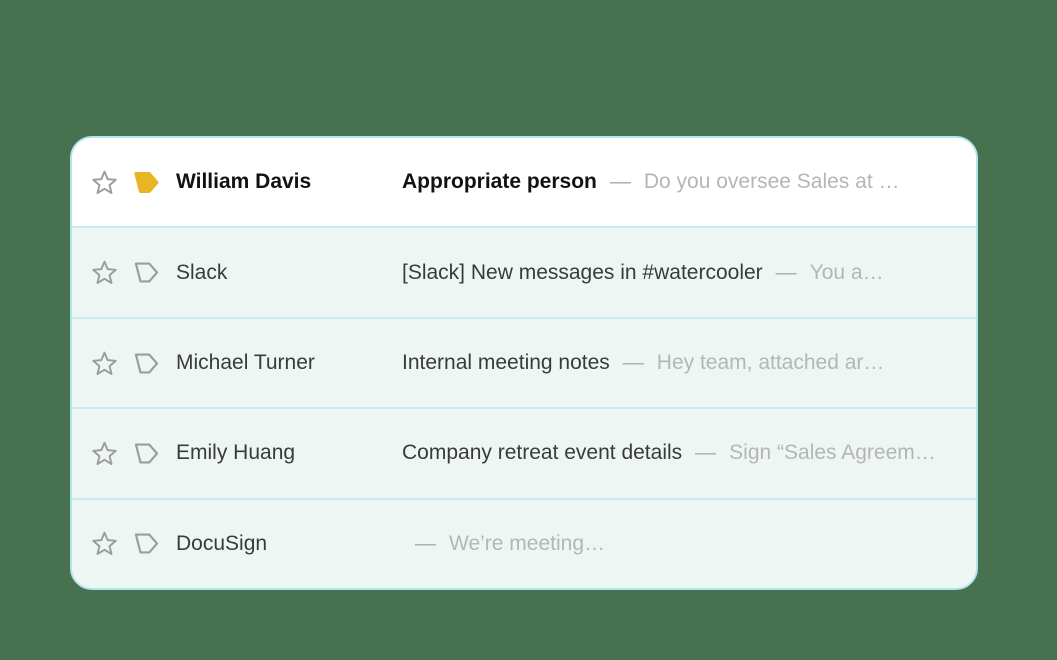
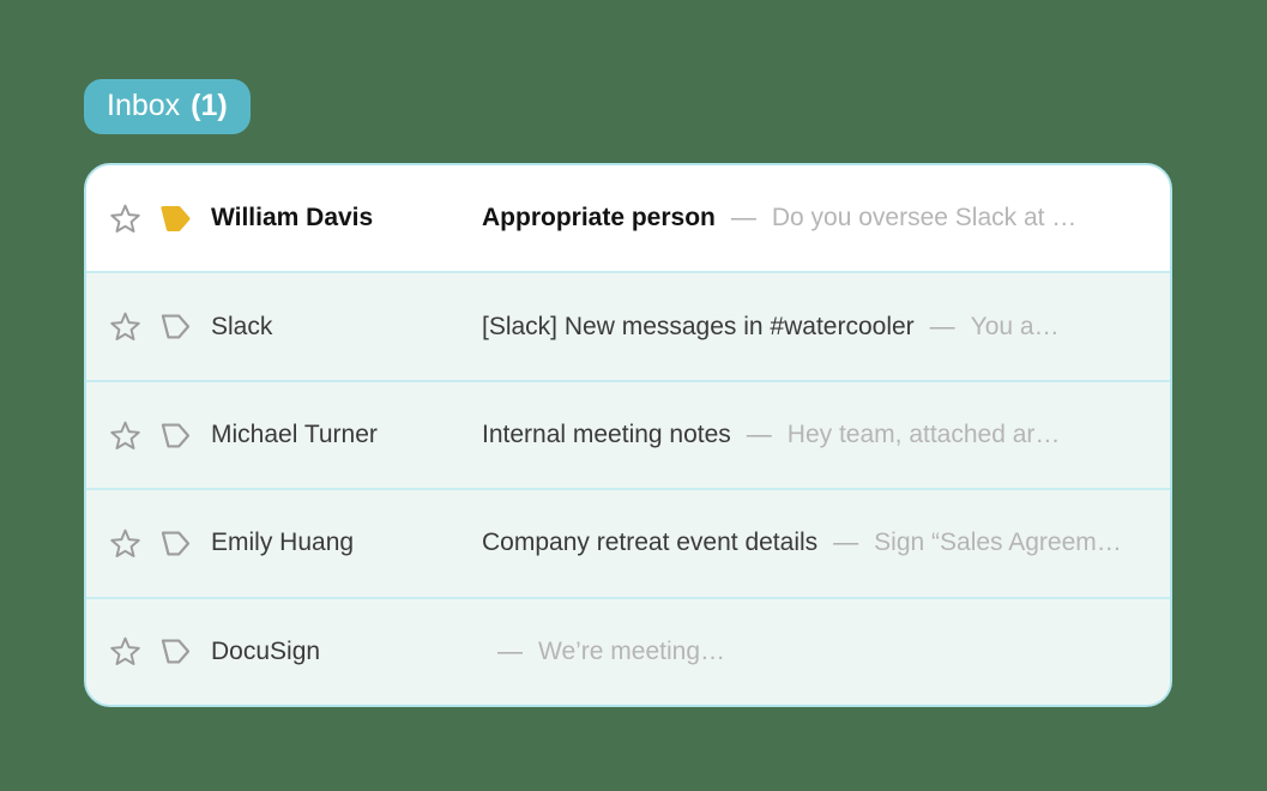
+ Inbox
+ (1)
  William Davis
  Appropriate person
  —
- Do you oversee Sales at …
+ Do you oversee Slack at …
  Slack
  [Slack] New messages in #watercooler
  —
  You a…
  Michael Turner
  Internal meeting notes
  —
  Hey team, attached ar…
  Emily Huang
  Company retreat event details
  —
  Sign “Sales Agreem…
  DocuSign
  —
  We’re meeting…
